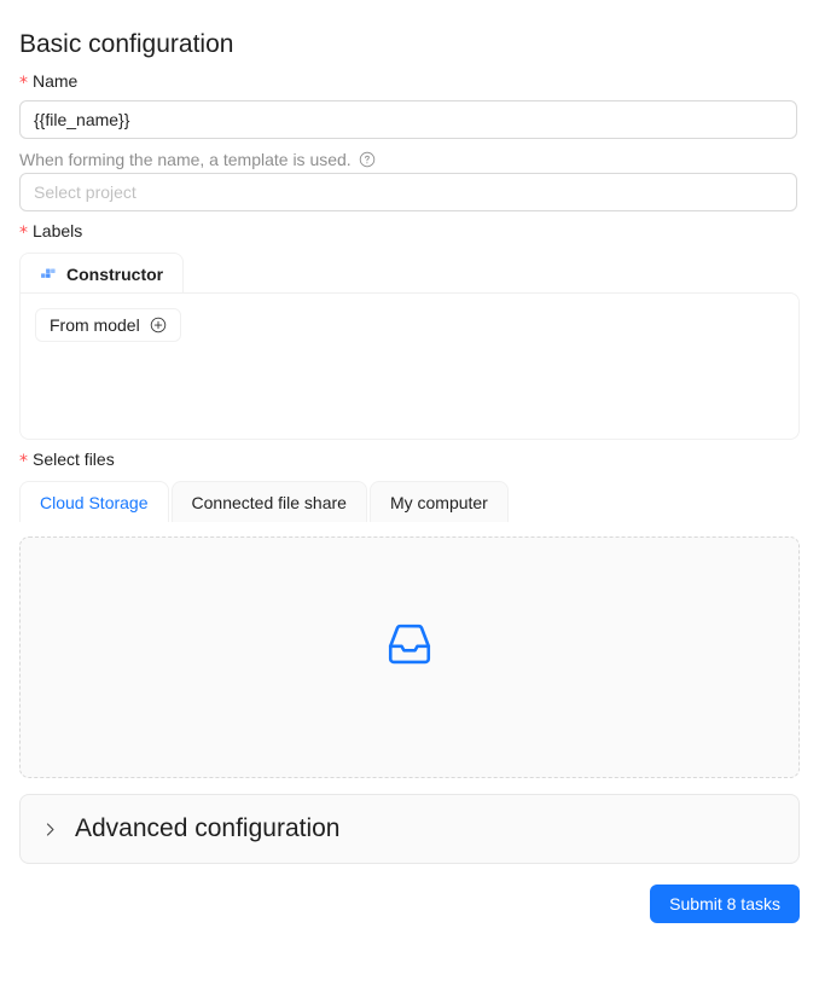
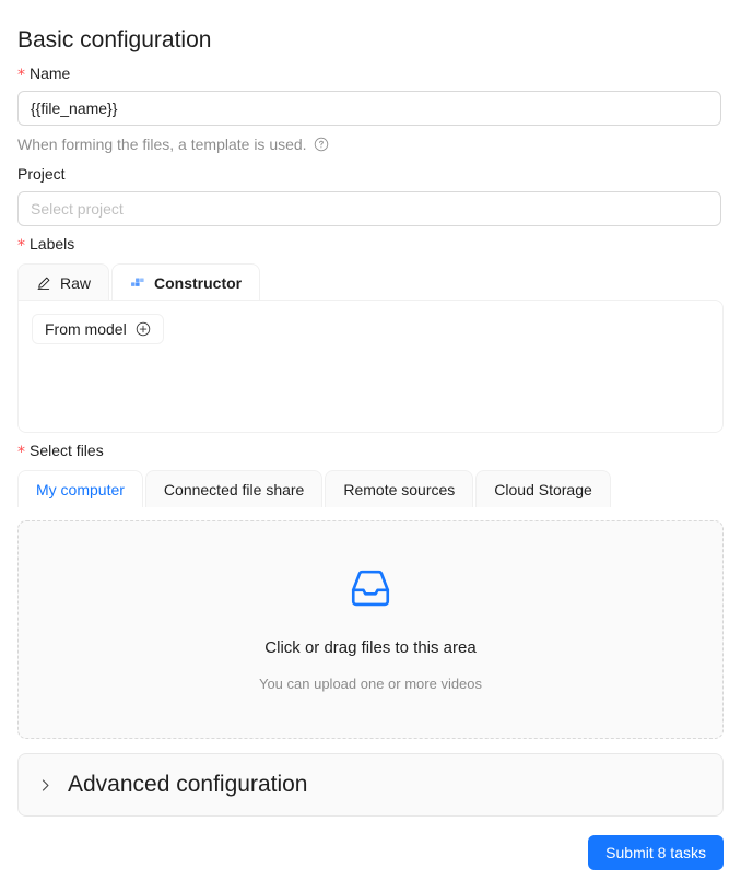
  Basic configuration
  *
  Name
  {{file_name}}
- When forming the name, a template is used.
+ When forming the files, a template is used.
+ Project
  Select project
  *
  Labels
+ Raw
  Constructor
  From model
  *
  Select files
- Cloud Storage
+ My computer
  Connected file share
+ Remote sources
- My computer
+ Cloud Storage
+ Click or drag files to this area
+ You can upload one or more videos
  Advanced configuration
  Submit 8 tasks
